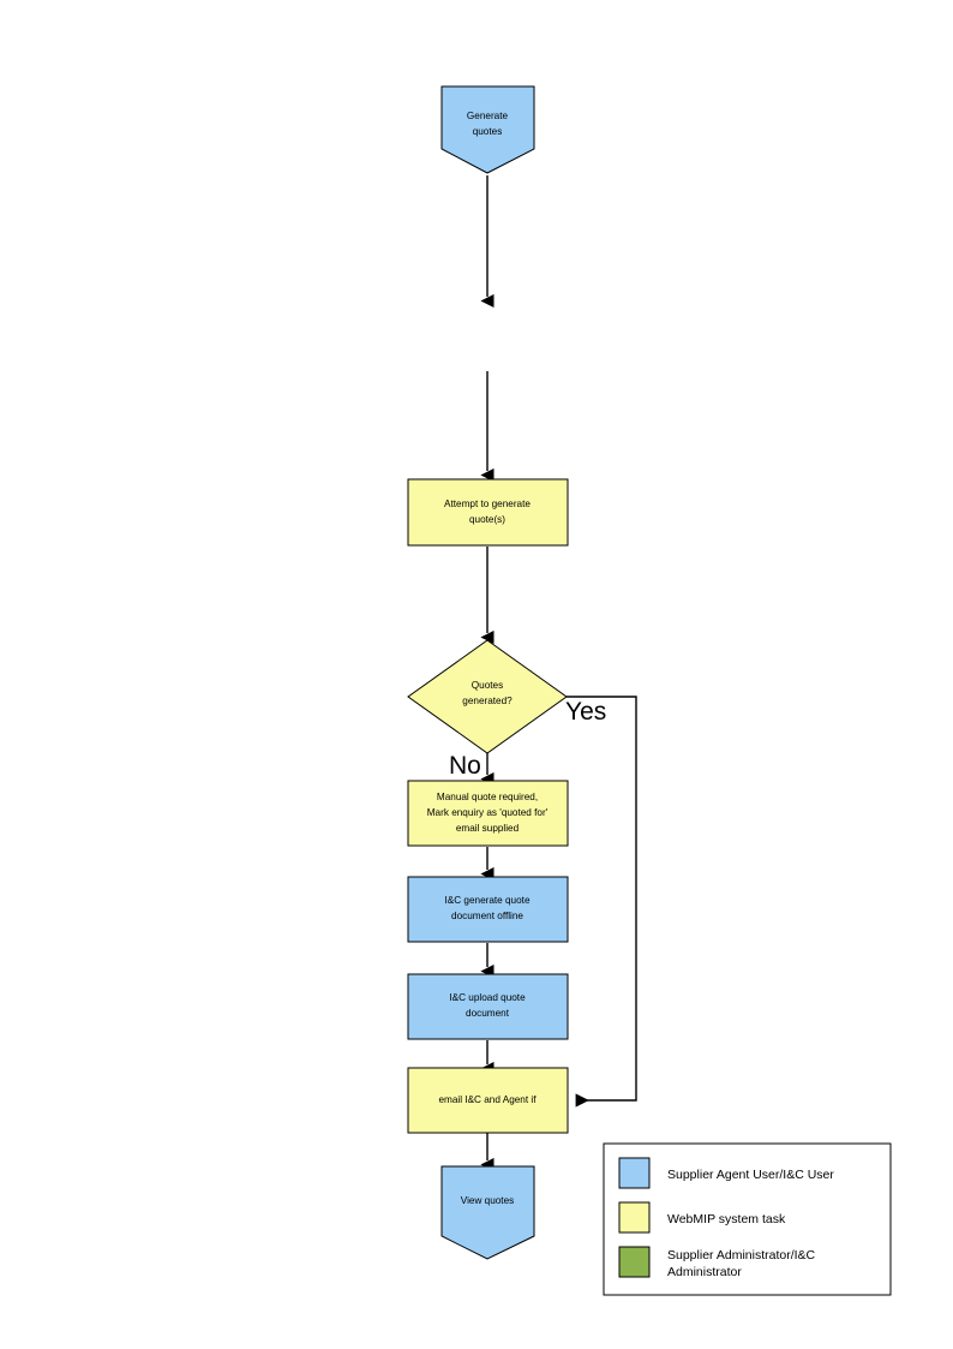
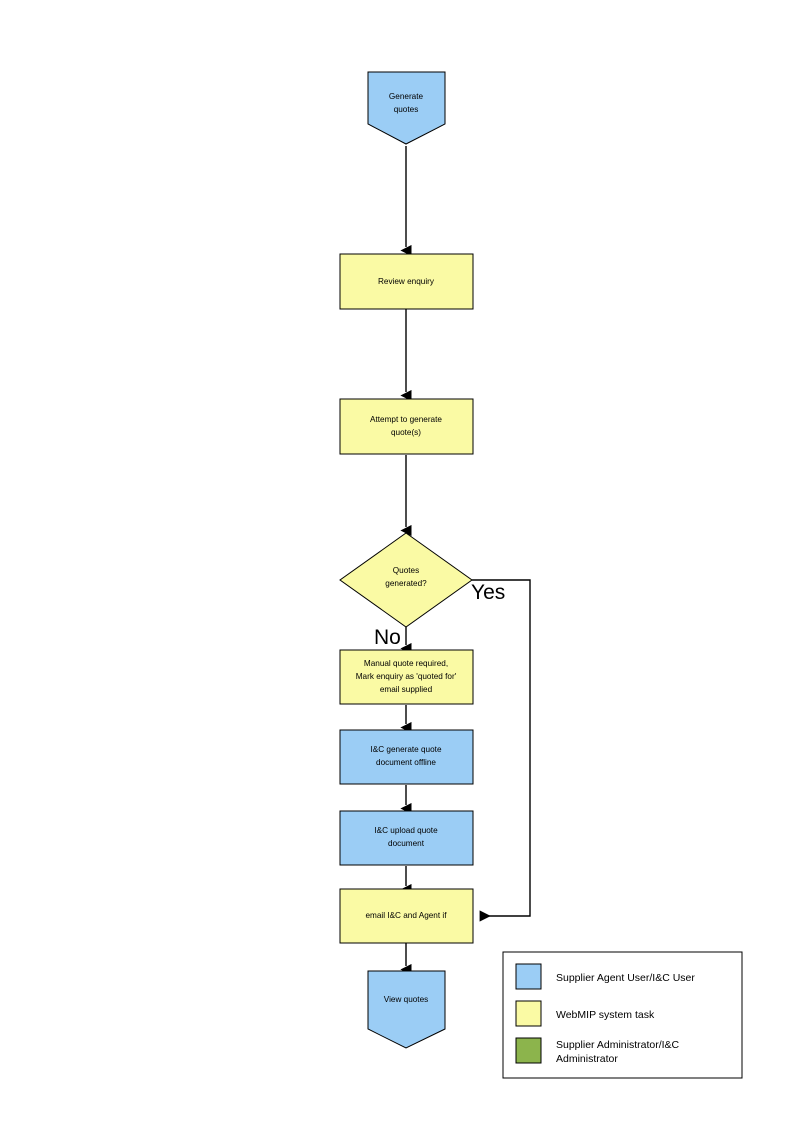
  Generate
  quotes
+ Review enquiry
  Attempt to generate
  quote(s)
  Quotes
  generated?
  Yes
  No
  Manual quote required,
  Mark enquiry as 'quoted for'
  email supplied
  I&C generate quote
  document offline
  I&C upload quote
  document
  email I&C and Agent if
  View quotes
  Supplier Agent User/I&C User
  WebMIP system task
  Supplier Administrator/I&C
  Administrator
